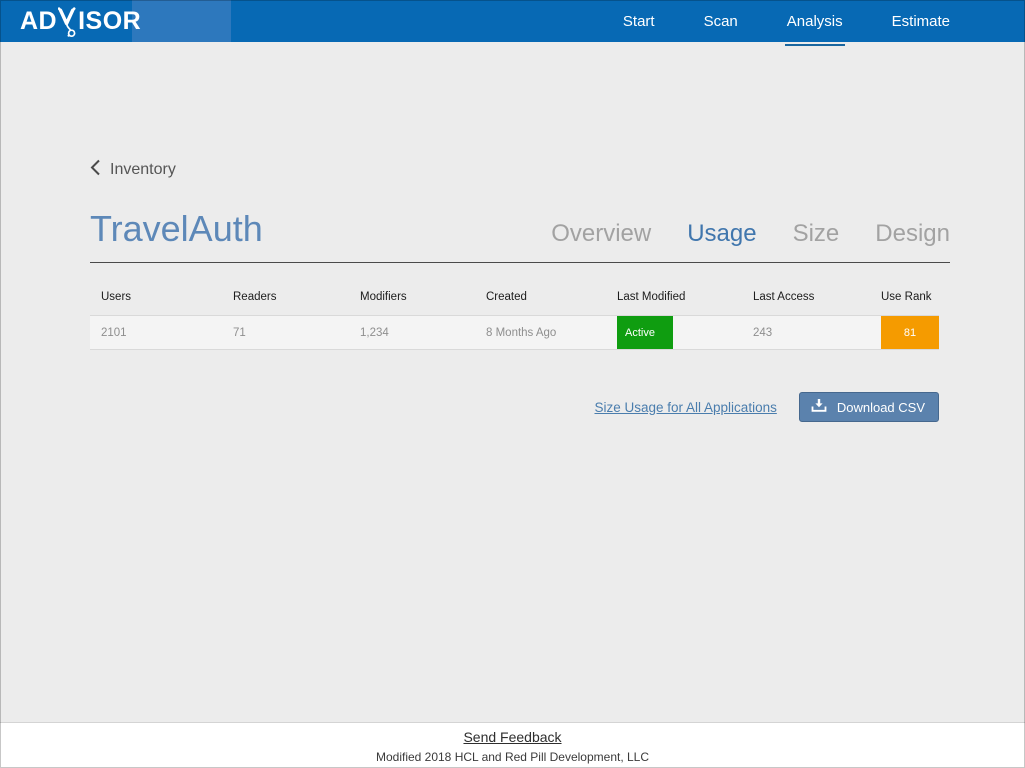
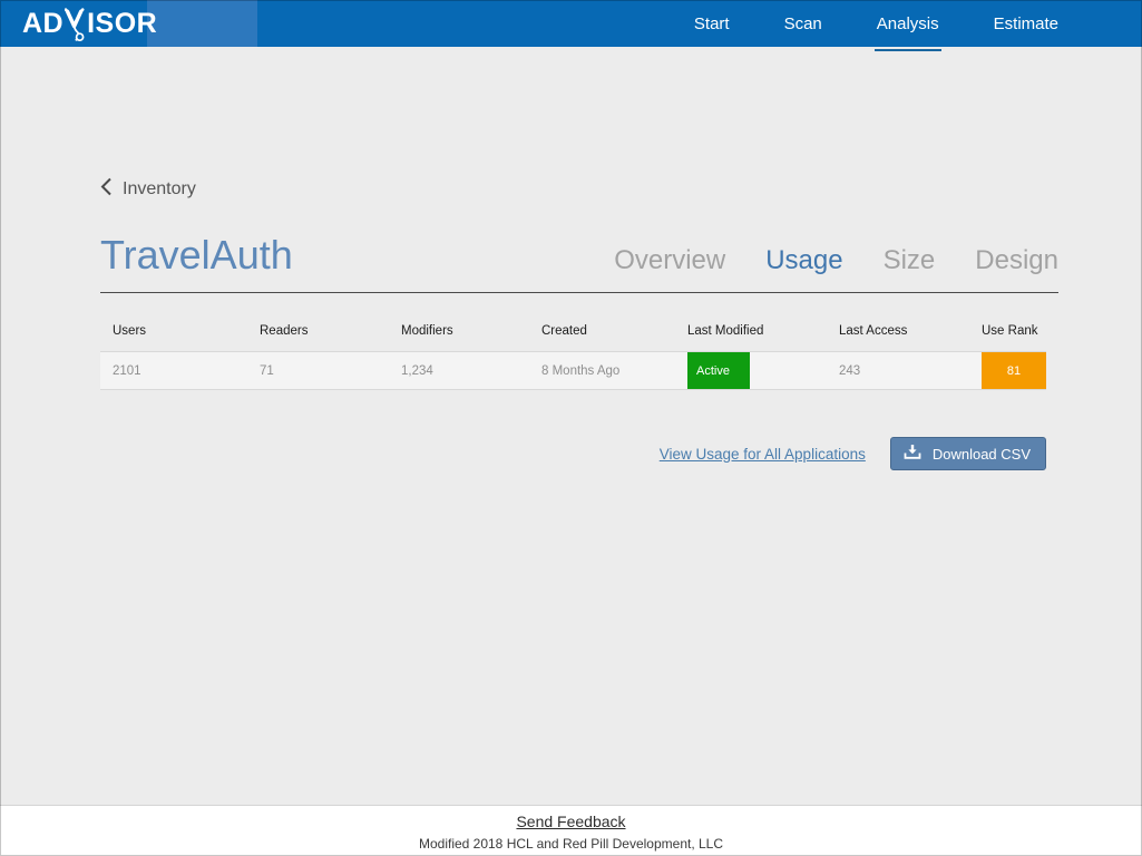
  AD
  ISOR
  Start
  Scan
  Analysis
  Estimate
  Inventory
  TravelAuth
  Overview
  Usage
  Size
  Design
  Users	Readers	Modifiers	Created	Last Modified	Last Access	Use Rank
  2101	71	1,234	8 Months Ago	Active	243	81
- Size Usage for All Applications
+ View Usage for All Applications
  Download CSV
  Send Feedback
  Modified 2018 HCL and Red Pill Development, LLC
